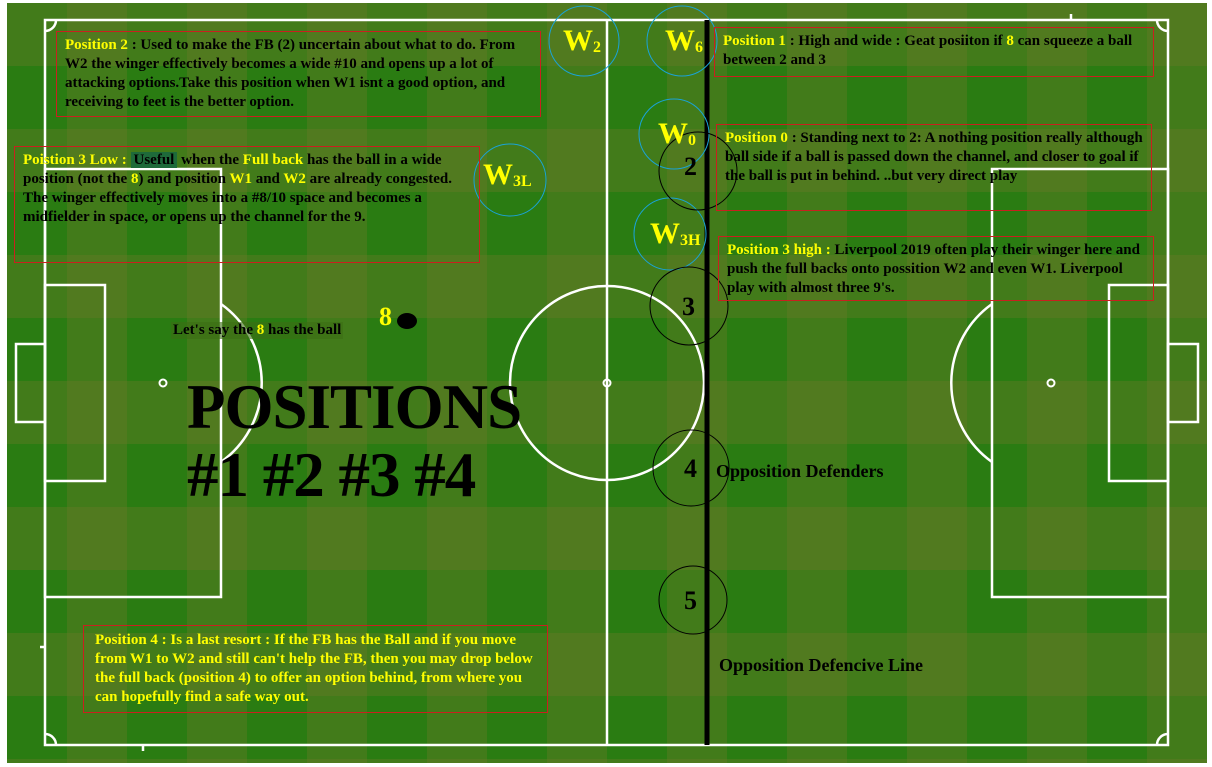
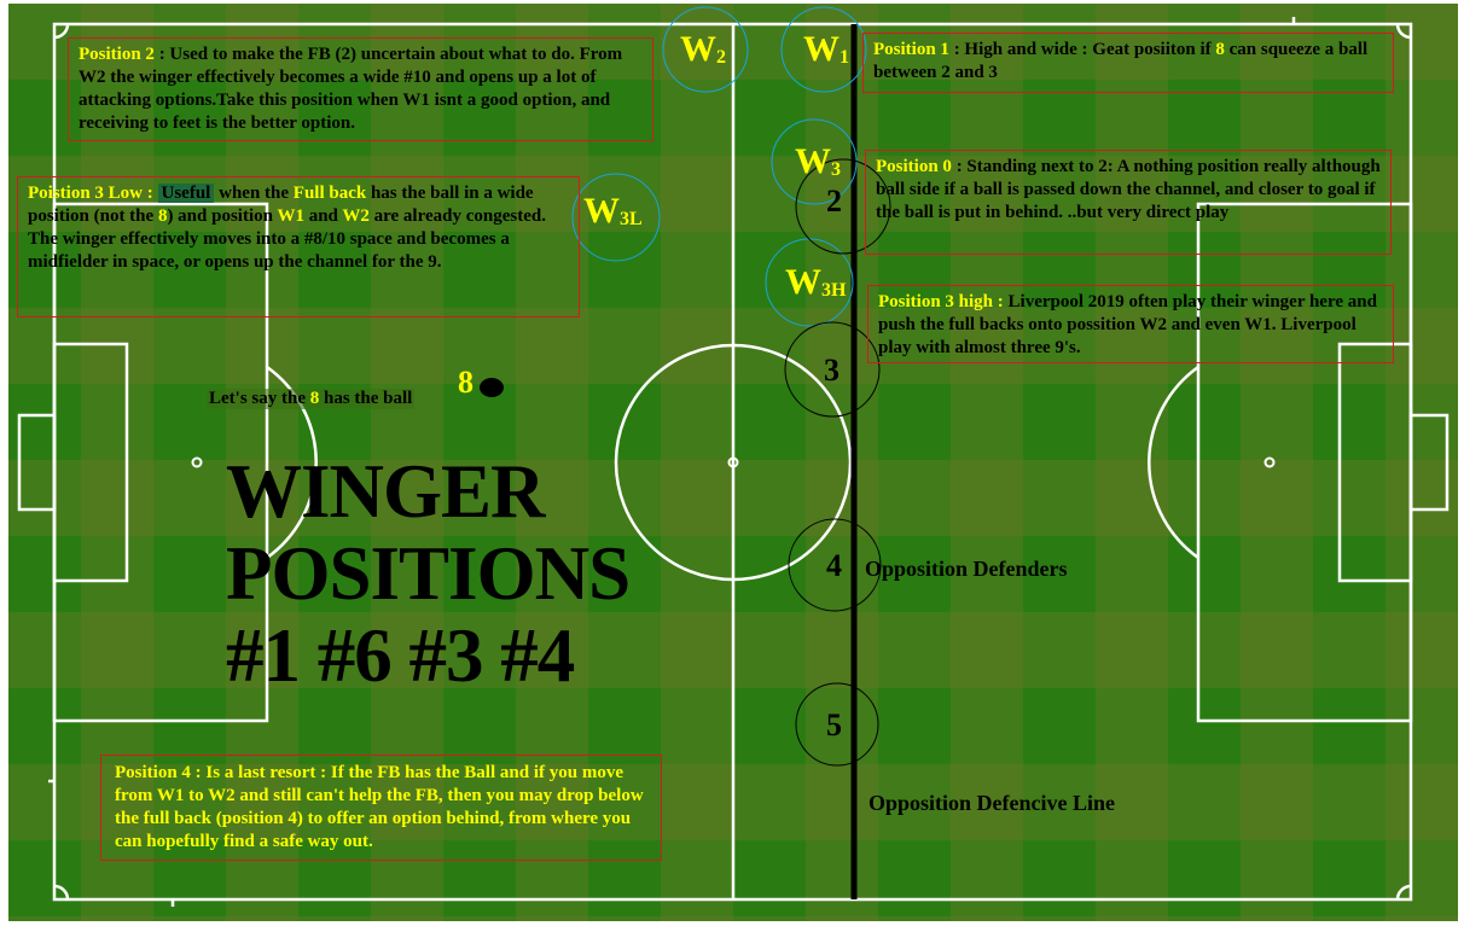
  Position 2 : Used to make the FB (2) uncertain about what to do. From W2 the winger effectively becomes a wide #10 and opens up a lot of attacking options.Take this position when W1 isnt a good option, and receiving to feet is the better option.
  Poistion 3 Low : Useful when the Full back has the ball in a wide position (not the 8) and position W1 and W2 are already congested. The winger effectively moves into a #8/10 space and becomes a midfielder in space, or opens up the channel for the 9.
  Position 1 : High and wide : Geat posiiton if 8 can squeeze a ball between 2 and 3
  Position 0 : Standing next to 2: A nothing position really although ball side if a ball is passed down the channel, and closer to goal if the ball is put in behind. ..but very direct play
  Position 3 high : Liverpool 2019 often play their winger here and push the full backs onto possition W2 and even W1. Liverpool play with almost three 9's.
  Position 4 : Is a last resort : If the FB has the Ball and if you move from W1 to W2 and still can't help the FB, then you may drop below the full back (position 4) to offer an option behind, from where you can hopefully find a safe way out.
  W2
- W6
+ W1
- W0
+ W3
  W3L
  W3H
  2
  3
  4
  5
  Opposition Defenders
  Opposition Defencive Line
  8
  Let's say the 8 has the ball
+ WINGER
  POSITIONS
- #1 #2 #3 #4
+ #1 #6 #3 #4
